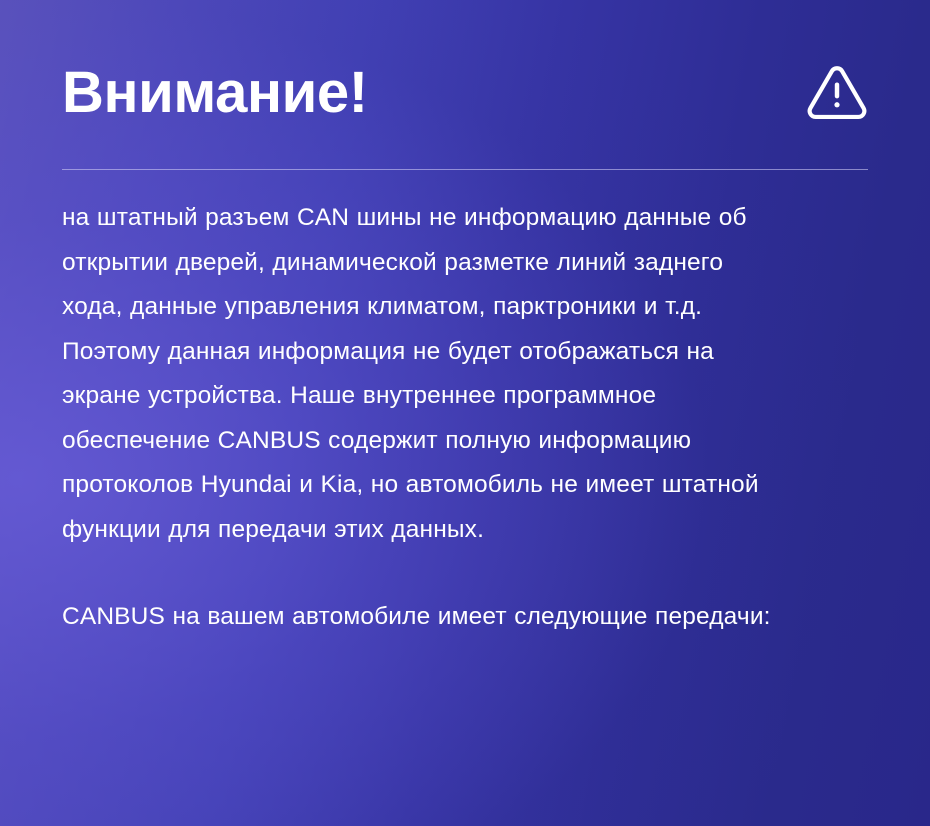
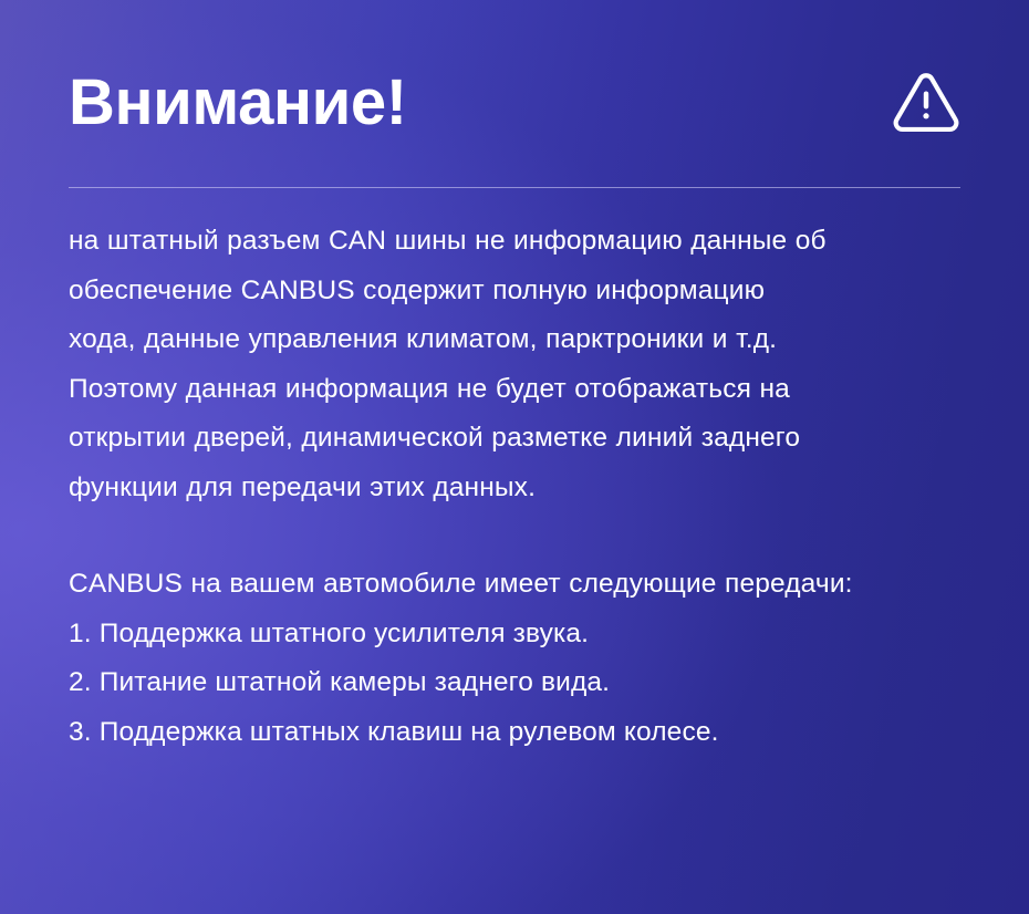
  Внимание!
  на штатный разъем CAN шины не информацию данные об
- открытии дверей, динамической разметке линий заднего
+ обеспечение CANBUS содержит полную информацию
  хода, данные управления климатом, парктроники и т.д.
  Поэтому данная информация не будет отображаться на
- экране устройства. Наше внутреннее программное
- обеспечение CANBUS содержит полную информацию
+ открытии дверей, динамической разметке линий заднего
- протоколов Hyundai и Kia, но автомобиль не имеет штатной
  функции для передачи этих данных.
  CANBUS на вашем автомобиле имеет следующие передачи:
+ 1. Поддержка штатного усилителя звука.
+ 2. Питание штатной камеры заднего вида.
+ 3. Поддержка штатных клавиш на рулевом колесе.
